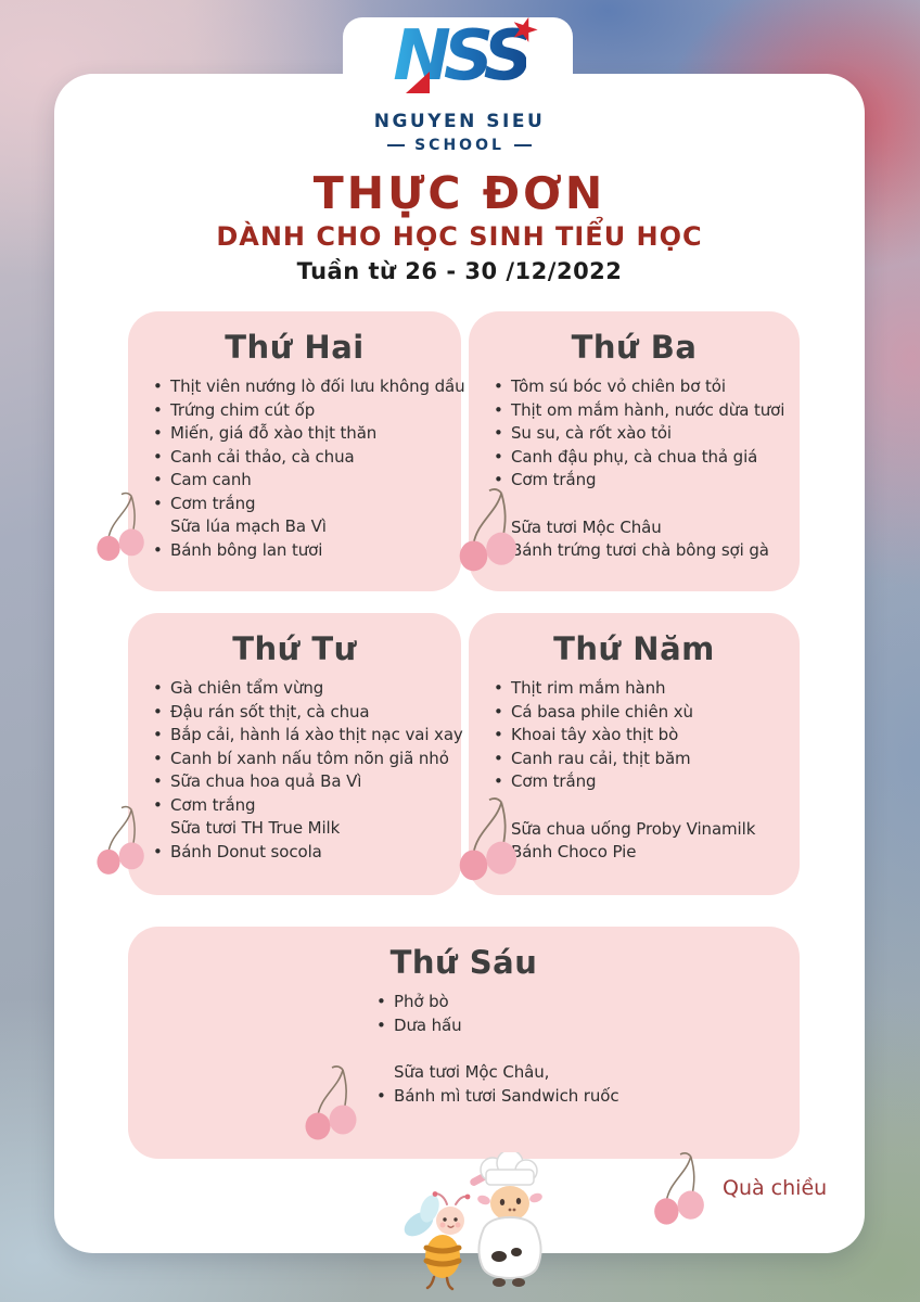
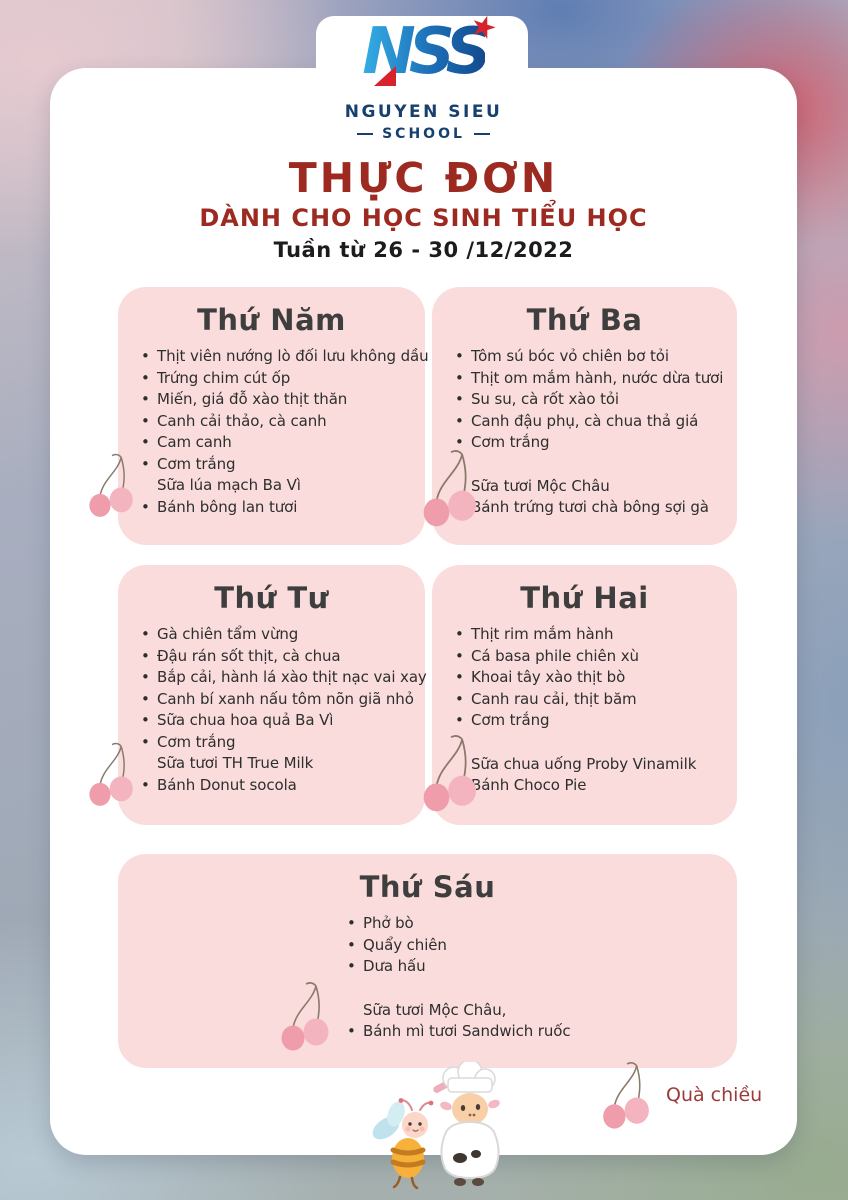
  NSS
  NGUYEN SIEU
  SCHOOL
  THỰC ĐƠN
  DÀNH CHO HỌC SINH TIỂU HỌC
  Tuần từ 26 - 30 /12/2022
- Thứ Hai
+ Thứ Năm
  Thịt viên nướng lò đối lưu không dầu
  Trứng chim cút ốp
  Miến, giá đỗ xào thịt thăn
- Canh cải thảo, cà chua
+ Canh cải thảo, cà canh
  Cam canh
  Cơm trắng
  Sữa lúa mạch Ba Vì
  Bánh bông lan tươi
  Thứ Ba
  Tôm sú bóc vỏ chiên bơ tỏi
  Thịt om mắm hành, nước dừa tươi
  Su su, cà rốt xào tỏi
  Canh đậu phụ, cà chua thả giá
  Cơm trắng
  Sữa tươi Mộc Châu
  Bánh trứng tươi chà bông sợi gà
  Thứ Tư
  Gà chiên tẩm vừng
  Đậu rán sốt thịt, cà chua
  Bắp cải, hành lá xào thịt nạc vai xay
  Canh bí xanh nấu tôm nõn giã nhỏ
  Sữa chua hoa quả Ba Vì
  Cơm trắng
  Sữa tươi TH True Milk
  Bánh Donut socola
- Thứ Năm
+ Thứ Hai
  Thịt rim mắm hành
  Cá basa phile chiên xù
  Khoai tây xào thịt bò
  Canh rau cải, thịt băm
  Cơm trắng
  Sữa chua uống Proby Vinamilk
  Bánh Choco Pie
  Thứ Sáu
  Phở bò
+ Quẩy chiên
  Dưa hấu
  Sữa tươi Mộc Châu,
  Bánh mì tươi Sandwich ruốc
  Quà chiều
